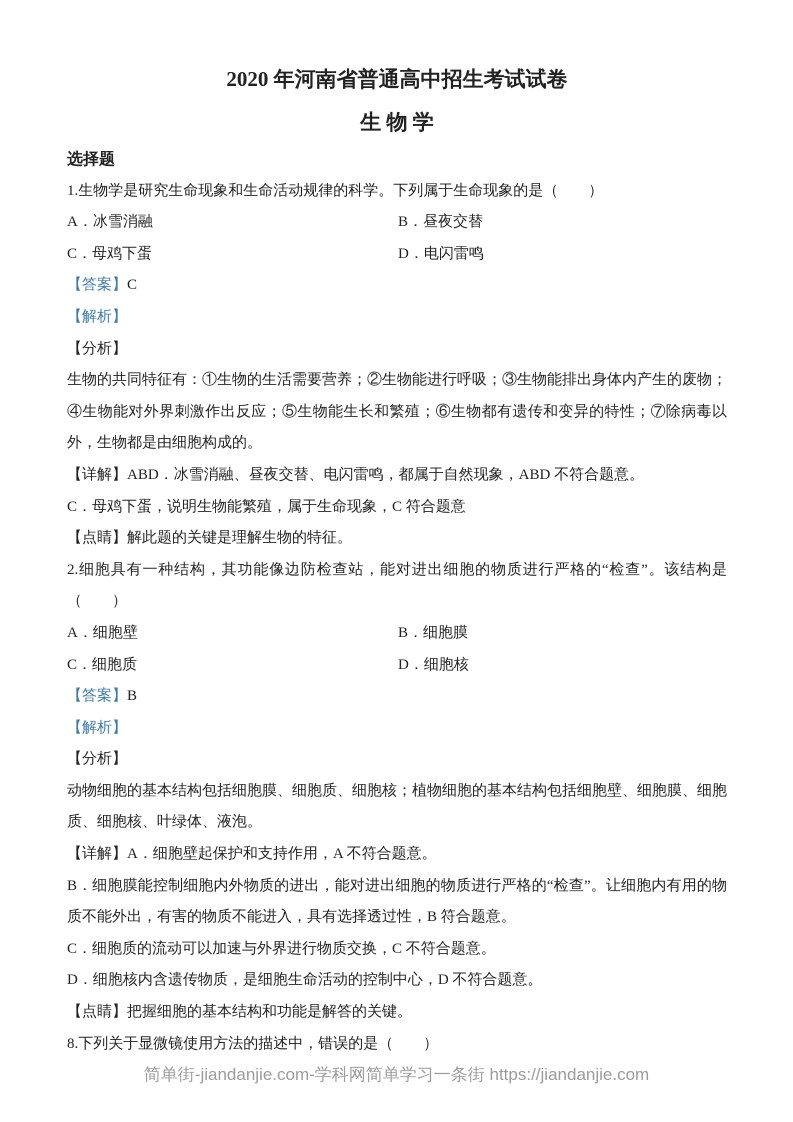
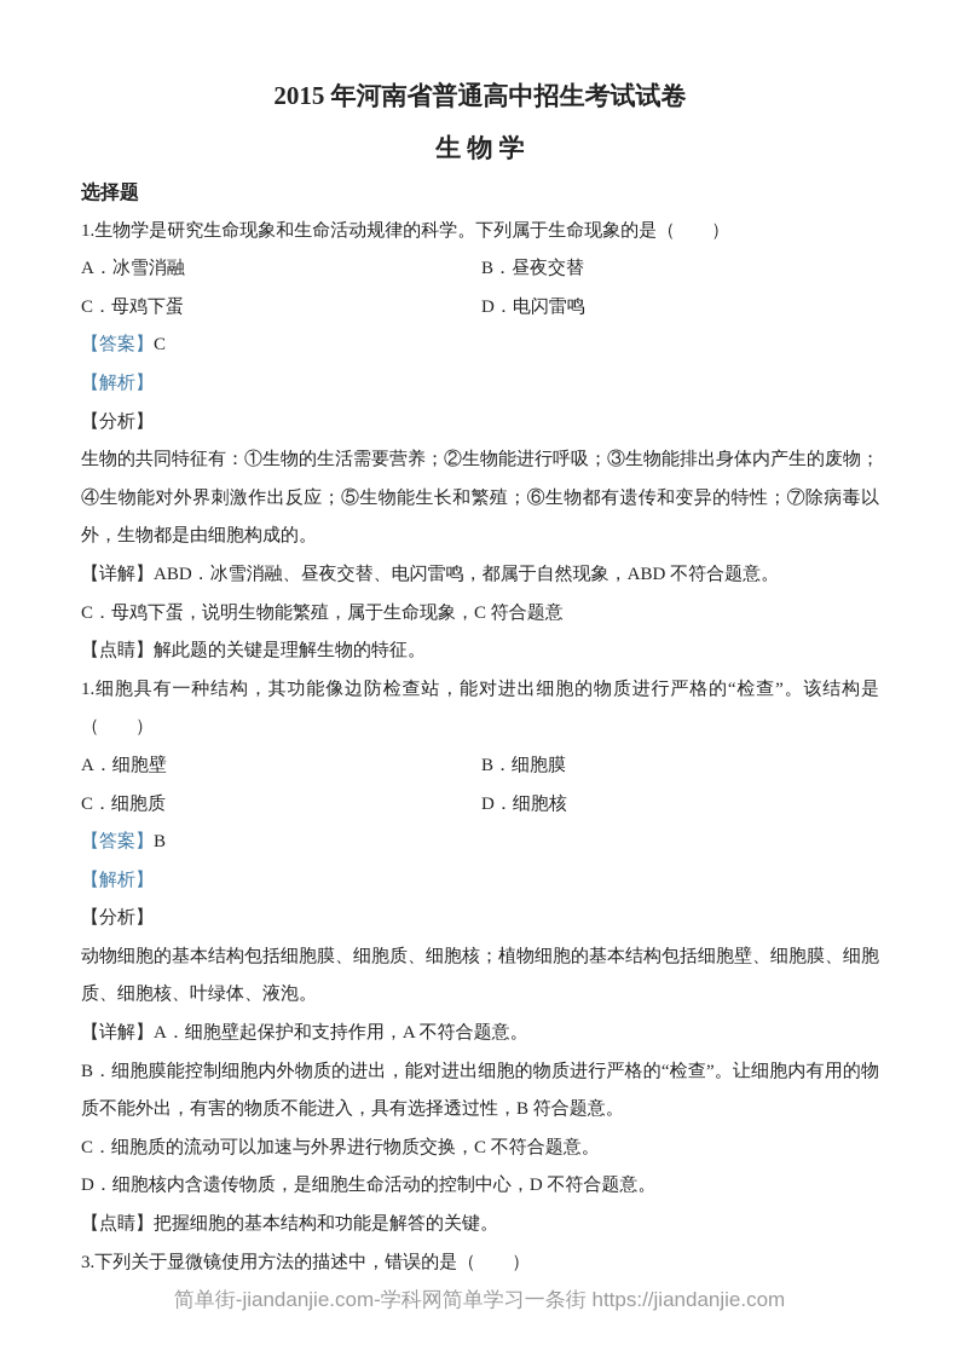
- 2020 年河南省普通高中招生考试试卷
+ 2015 年河南省普通高中招生考试试卷
  生 物 学
  选择题
  1.生物学是研究生命现象和生命活动规律的科学。下列属于生命现象的是（ ）
  A．冰雪消融
  B．昼夜交替
  C．母鸡下蛋
  D．电闪雷鸣
  【答案】C
  【解析】
  【分析】
  生物的共同特征有：①生物的生活需要营养；②生物能进行呼吸；③生物能排出身体内产生的废物；④生物能对外界刺激作出反应；⑤生物能生长和繁殖；⑥生物都有遗传和变异的特性；⑦除病毒以外，生物都是由细胞构成的。
  【详解】ABD．冰雪消融、昼夜交替、电闪雷鸣，都属于自然现象，ABD 不符合题意。
  C．母鸡下蛋，说明生物能繁殖，属于生命现象，C 符合题意
  【点睛】解此题的关键是理解生物的特征。
- 2.细胞具有一种结构，其功能像边防检查站，能对进出细胞的物质进行严格的“检查”。该结构是（ ）
+ 1.细胞具有一种结构，其功能像边防检查站，能对进出细胞的物质进行严格的“检查”。该结构是（ ）
  A．细胞壁
  B．细胞膜
  C．细胞质
  D．细胞核
  【答案】B
  【解析】
  【分析】
  动物细胞的基本结构包括细胞膜、细胞质、细胞核；植物细胞的基本结构包括细胞壁、细胞膜、细胞质、细胞核、叶绿体、液泡。
  【详解】A．细胞壁起保护和支持作用，A 不符合题意。
  B．细胞膜能控制细胞内外物质的进出，能对进出细胞的物质进行严格的“检查”。让细胞内有用的物质不能外出，有害的物质不能进入，具有选择透过性，B 符合题意。
  C．细胞质的流动可以加速与外界进行物质交换，C 不符合题意。
  D．细胞核内含遗传物质，是细胞生命活动的控制中心，D 不符合题意。
  【点睛】把握细胞的基本结构和功能是解答的关键。
- 8.下列关于显微镜使用方法的描述中，错误的是（ ）
+ 3.下列关于显微镜使用方法的描述中，错误的是（ ）
  简单街-jiandanjie.com-学科网简单学习一条街 https://jiandanjie.com
